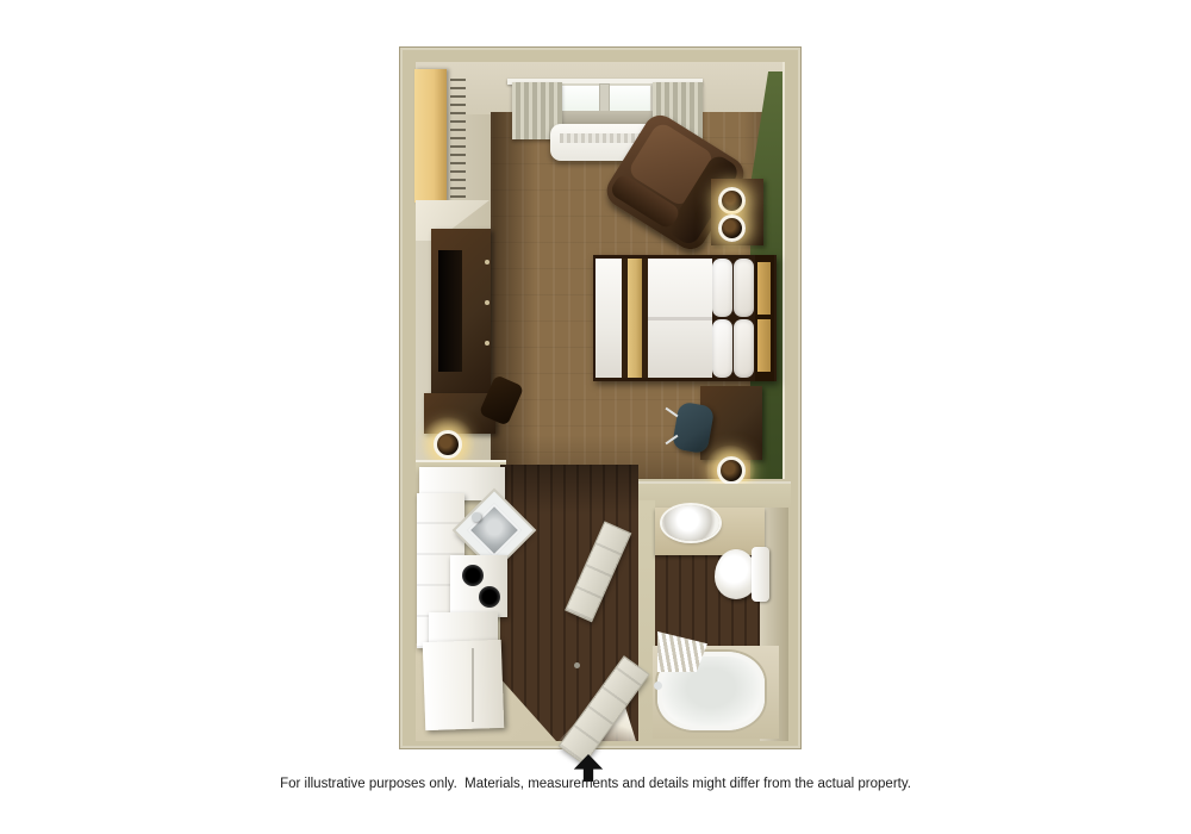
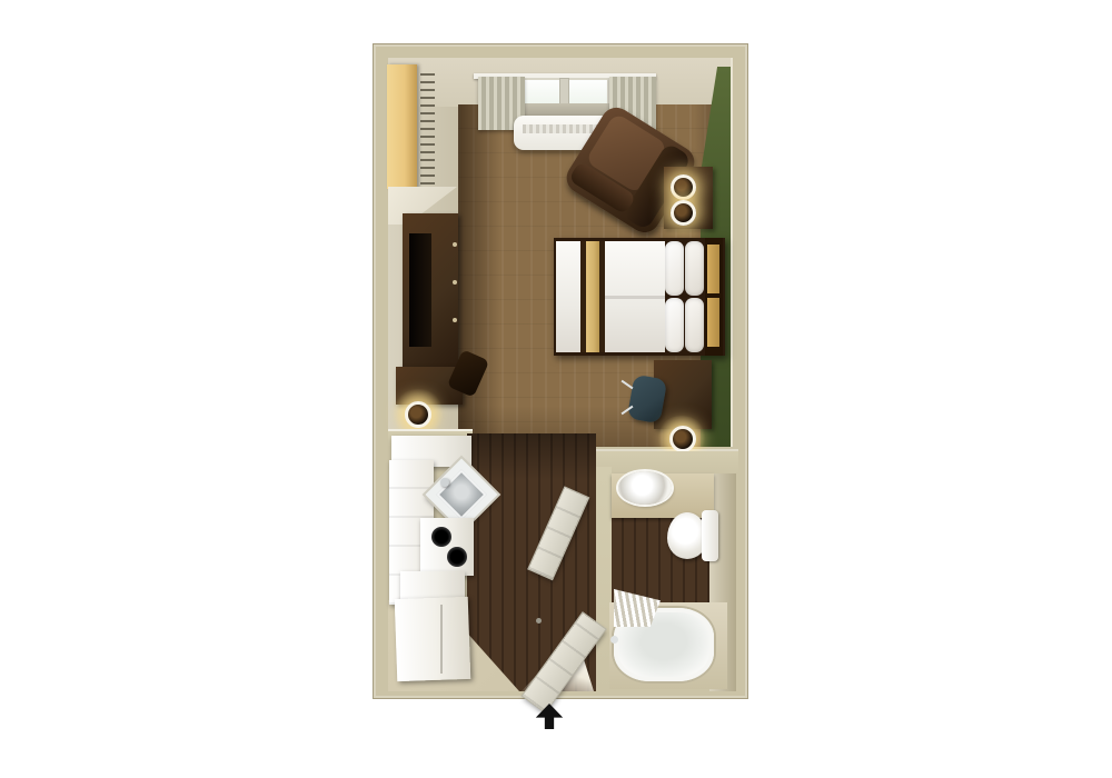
- For illustrative purposes only. Materials, measurements and details might differ from the actual property.
